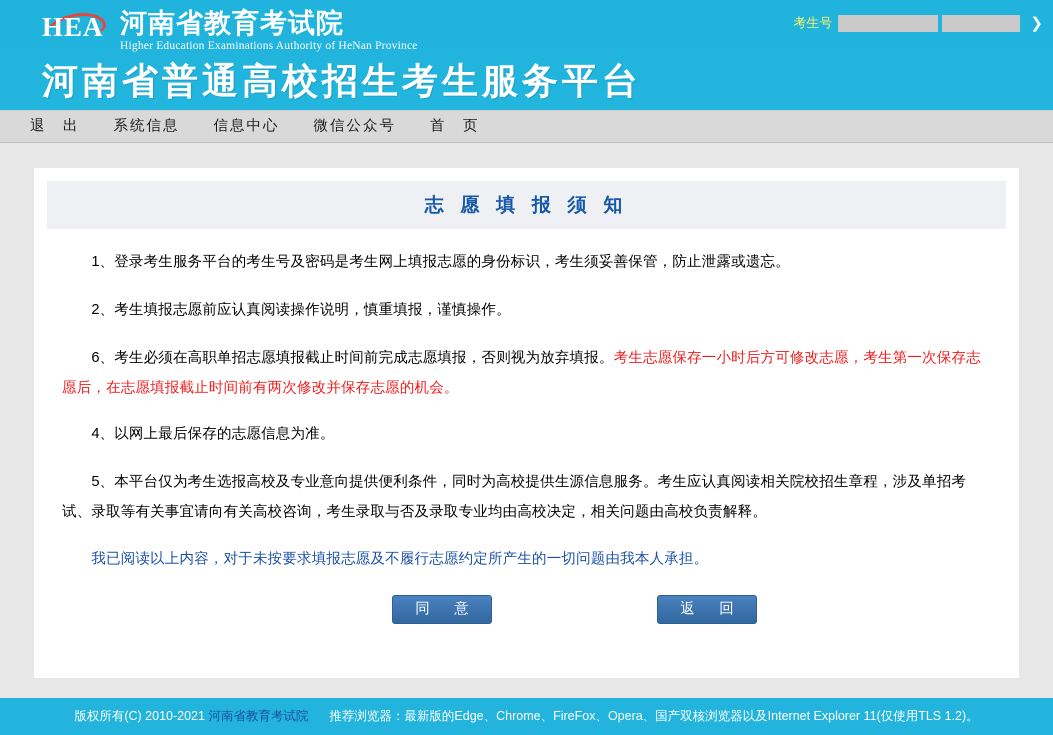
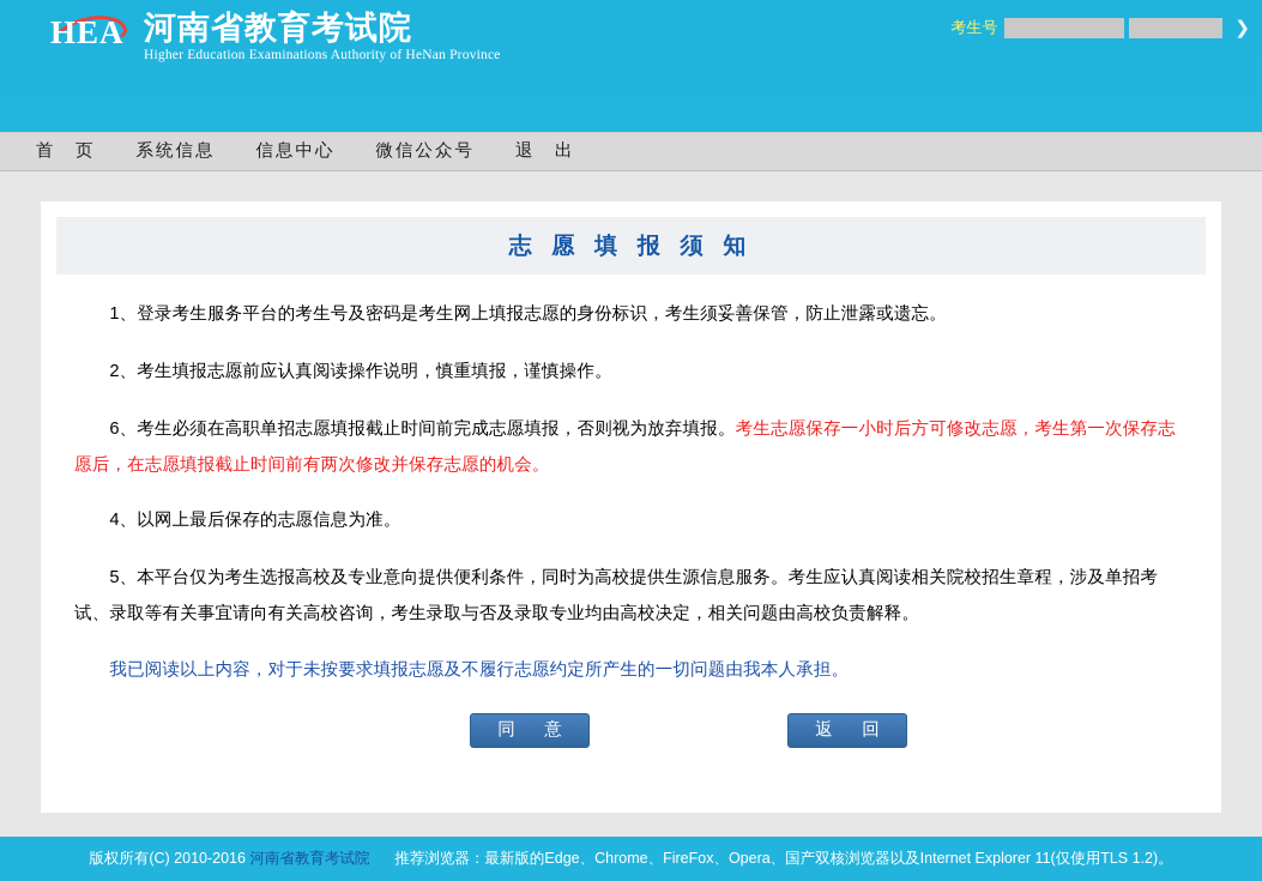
  HEA
  河南省教育考试院
  Higher Education Examinations Authority of HeNan Province
- 河南省普通高校招生考生服务平台
  考生号
  ❯
- 退 出
+ 首 页
  系统信息
  信息中心
  微信公众号
- 首 页
+ 退 出
  志 愿 填 报 须 知
  1、登录考生服务平台的考生号及密码是考生网上填报志愿的身份标识，考生须妥善保管，防止泄露或遗忘。
  2、考生填报志愿前应认真阅读操作说明，慎重填报，谨慎操作。
  6、考生必须在高职单招志愿填报截止时间前完成志愿填报，否则视为放弃填报。考生志愿保存一小时后方可修改志愿，考生第一次保存志愿后，在志愿填报截止时间前有两次修改并保存志愿的机会。
  4、以网上最后保存的志愿信息为准。
  5、本平台仅为考生选报高校及专业意向提供便利条件，同时为高校提供生源信息服务。考生应认真阅读相关院校招生章程，涉及单招考试、录取等有关事宜请向有关高校咨询，考生录取与否及录取专业均由高校决定，相关问题由高校负责解释。
  我已阅读以上内容，对于未按要求填报志愿及不履行志愿约定所产生的一切问题由我本人承担。
  同 意
  返 回
- 版权所有(C) 2010-2021 河南省教育考试院 推荐浏览器：最新版的Edge、Chrome、FireFox、Opera、国产双核浏览器以及Internet Explorer 11(仅使用TLS 1.2)。
+ 版权所有(C) 2010-2016 河南省教育考试院 推荐浏览器：最新版的Edge、Chrome、FireFox、Opera、国产双核浏览器以及Internet Explorer 11(仅使用TLS 1.2)。
